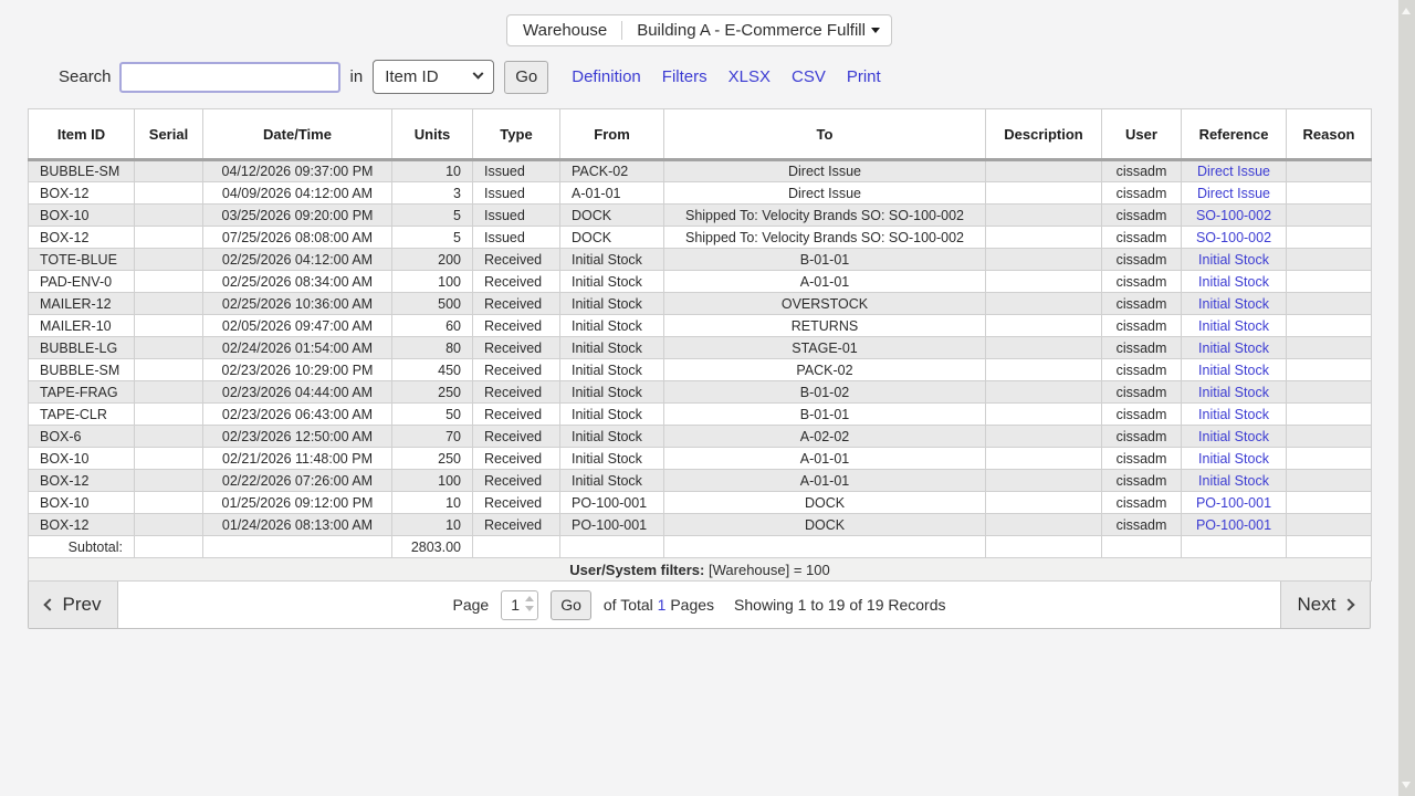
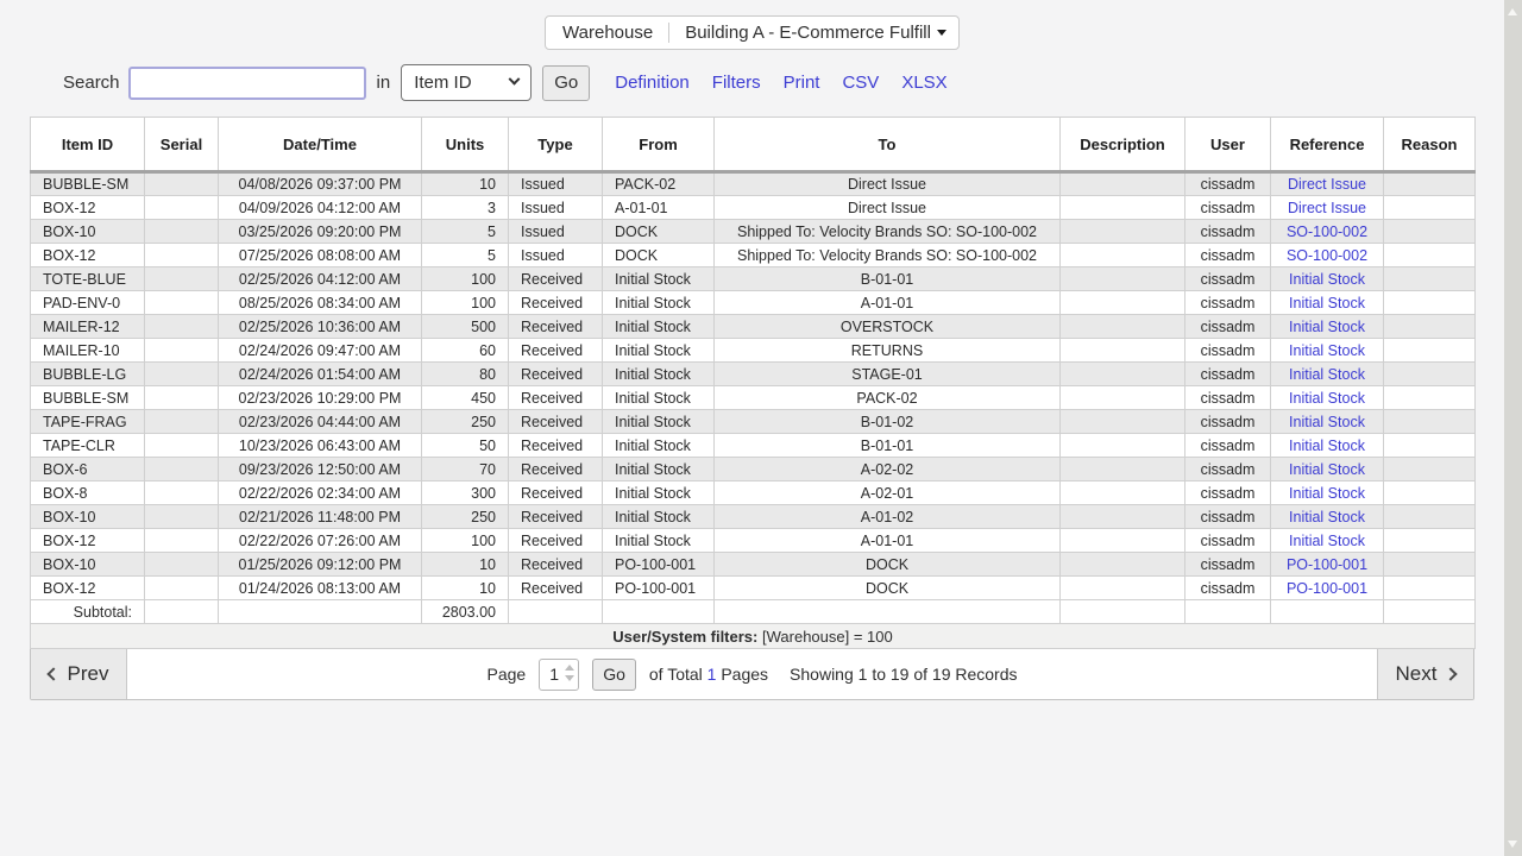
  Warehouse
  Building A - E-Commerce Fulfill
  Search
  in
  Item ID
  Go
  Definition
  Filters
- XLSX
+ Print
  CSV
- Print
+ XLSX
  Item ID	Serial	Date/Time	Units	Type	From	To	Description	User	Reference	Reason
- BUBBLE-SM		04/12/2026 09:37:00 PM	10	Issued	PACK-02	Direct Issue		cissadm	Direct Issue
+ BUBBLE-SM		04/08/2026 09:37:00 PM	10	Issued	PACK-02	Direct Issue		cissadm	Direct Issue
  BOX-12		04/09/2026 04:12:00 AM	3	Issued	A-01-01	Direct Issue		cissadm	Direct Issue
  BOX-10		03/25/2026 09:20:00 PM	5	Issued	DOCK	Shipped To: Velocity Brands SO: SO-100-002		cissadm	SO-100-002
  BOX-12		07/25/2026 08:08:00 AM	5	Issued	DOCK	Shipped To: Velocity Brands SO: SO-100-002		cissadm	SO-100-002
- TOTE-BLUE		02/25/2026 04:12:00 AM	200	Received	Initial Stock	B-01-01		cissadm	Initial Stock
+ TOTE-BLUE		02/25/2026 04:12:00 AM	100	Received	Initial Stock	B-01-01		cissadm	Initial Stock
- PAD-ENV-0		02/25/2026 08:34:00 AM	100	Received	Initial Stock	A-01-01		cissadm	Initial Stock
+ PAD-ENV-0		08/25/2026 08:34:00 AM	100	Received	Initial Stock	A-01-01		cissadm	Initial Stock
  MAILER-12		02/25/2026 10:36:00 AM	500	Received	Initial Stock	OVERSTOCK		cissadm	Initial Stock
- MAILER-10		02/05/2026 09:47:00 AM	60	Received	Initial Stock	RETURNS		cissadm	Initial Stock
+ MAILER-10		02/24/2026 09:47:00 AM	60	Received	Initial Stock	RETURNS		cissadm	Initial Stock
  BUBBLE-LG		02/24/2026 01:54:00 AM	80	Received	Initial Stock	STAGE-01		cissadm	Initial Stock
  BUBBLE-SM		02/23/2026 10:29:00 PM	450	Received	Initial Stock	PACK-02		cissadm	Initial Stock
  TAPE-FRAG		02/23/2026 04:44:00 AM	250	Received	Initial Stock	B-01-02		cissadm	Initial Stock
- TAPE-CLR		02/23/2026 06:43:00 AM	50	Received	Initial Stock	B-01-01		cissadm	Initial Stock
+ TAPE-CLR		10/23/2026 06:43:00 AM	50	Received	Initial Stock	B-01-01		cissadm	Initial Stock
- BOX-6		02/23/2026 12:50:00 AM	70	Received	Initial Stock	A-02-02		cissadm	Initial Stock
+ BOX-6		09/23/2026 12:50:00 AM	70	Received	Initial Stock	A-02-02		cissadm	Initial Stock
+ BOX-8		02/22/2026 02:34:00 AM	300	Received	Initial Stock	A-02-01		cissadm	Initial Stock
- BOX-10		02/21/2026 11:48:00 PM	250	Received	Initial Stock	A-01-01		cissadm	Initial Stock
+ BOX-10		02/21/2026 11:48:00 PM	250	Received	Initial Stock	A-01-02		cissadm	Initial Stock
  BOX-12		02/22/2026 07:26:00 AM	100	Received	Initial Stock	A-01-01		cissadm	Initial Stock
  BOX-10		01/25/2026 09:12:00 PM	10	Received	PO-100-001	DOCK		cissadm	PO-100-001
  BOX-12		01/24/2026 08:13:00 AM	10	Received	PO-100-001	DOCK		cissadm	PO-100-001
  Subtotal:			2803.00
  User/System filters: [Warehouse] = 100
  Prev
  Page
  1
  Go
  of Total 1 Pages
  Showing 1 to 19 of 19 Records
  Next
